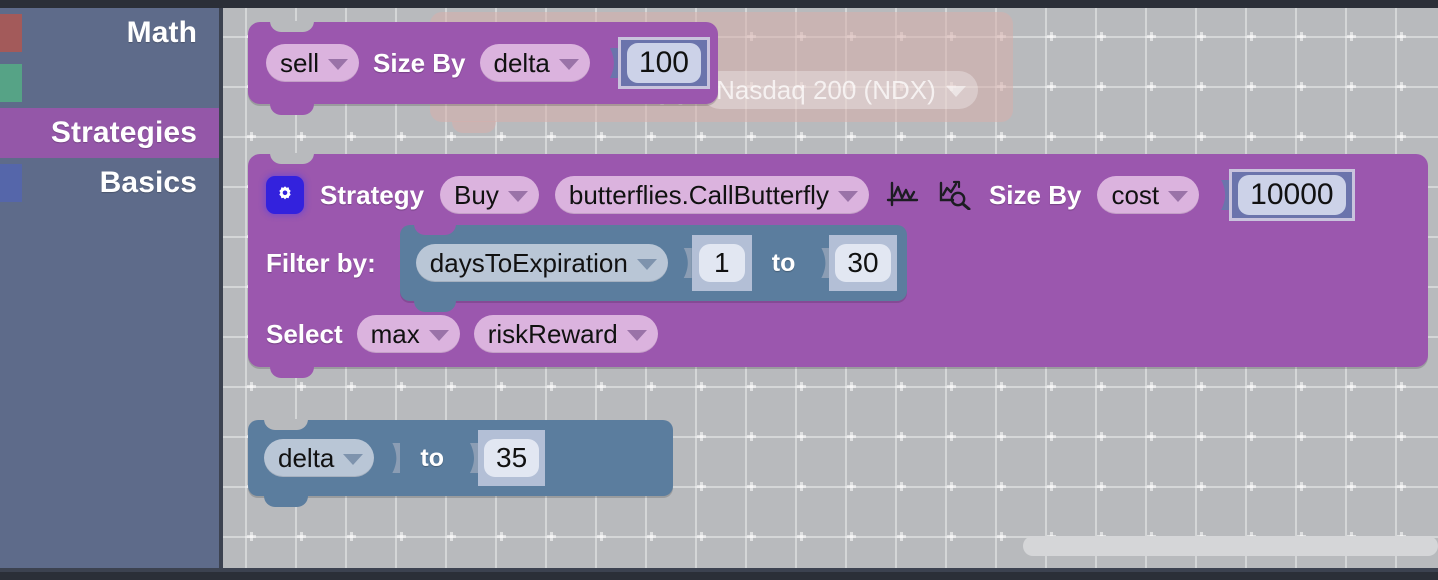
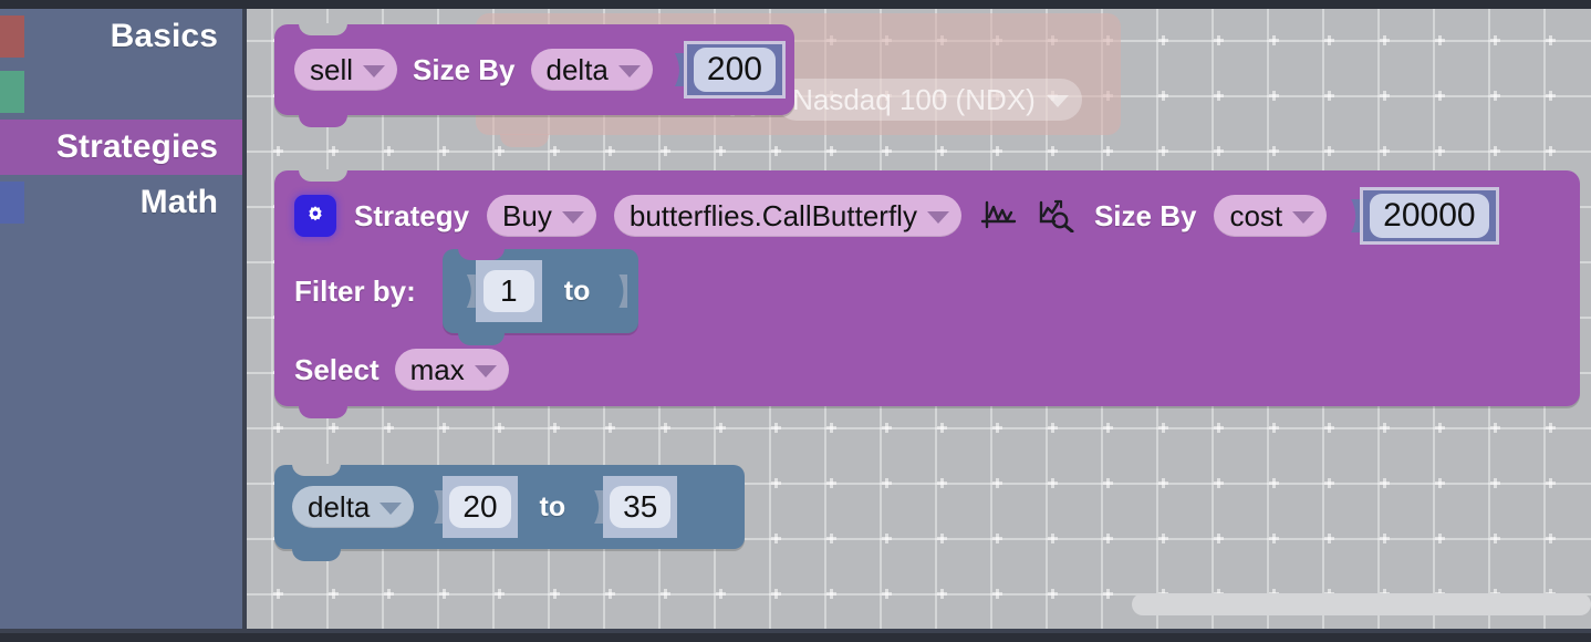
- Math
+ Basics
  Strategies
- Basics
+ Math
- Nasdaq 200 (NDX)
+ Nasdaq 100 (NDX)
  sell
  Size By
  delta
- 100
+ 200
  Strategy
  Buy
  butterflies.CallButterfly
  Size By
  cost
- 10000
+ 20000
  Filter by:
- daysToExpiration
  1
  to
- 30
  Select
  max
- riskReward
  delta
+ 20
  to
  35
